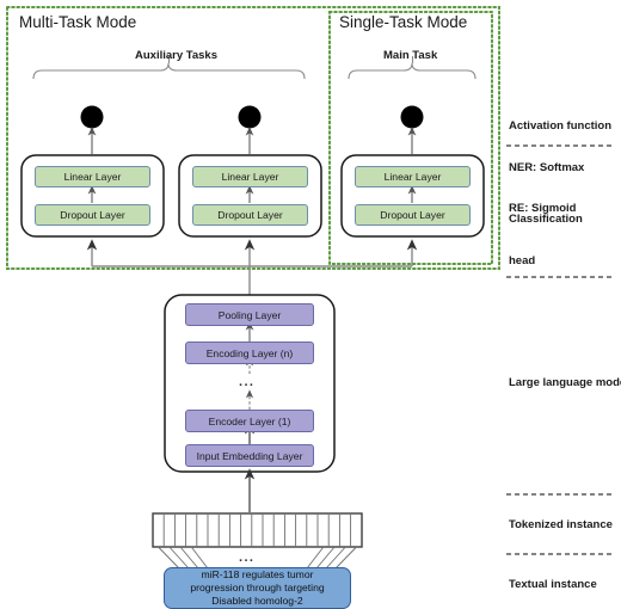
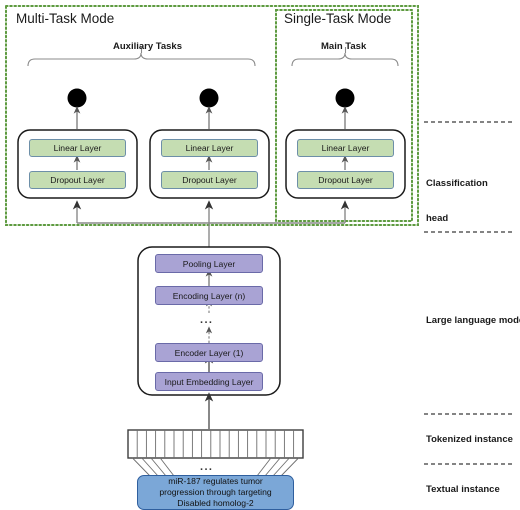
  Multi-Task Mode
  Single-Task Mode
  Auxiliary Tasks
  Main Task
  Linear Layer
  Dropout Layer
  Linear Layer
  Dropout Layer
  Linear Layer
  Dropout Layer
  Pooling Layer
  Encoding Layer (n)
  ...
  Encoder Layer (1)
  Input Embedding Layer
  ...
- miR-118 regulates tumor
+ miR-187 regulates tumor
  progression through targeting
  Disabled homolog-2
- Activation function
- NER: Softmax
- RE: Sigmoid
  Classification
  head
  Large language mod
  Tokenized instance
  Textual instance
